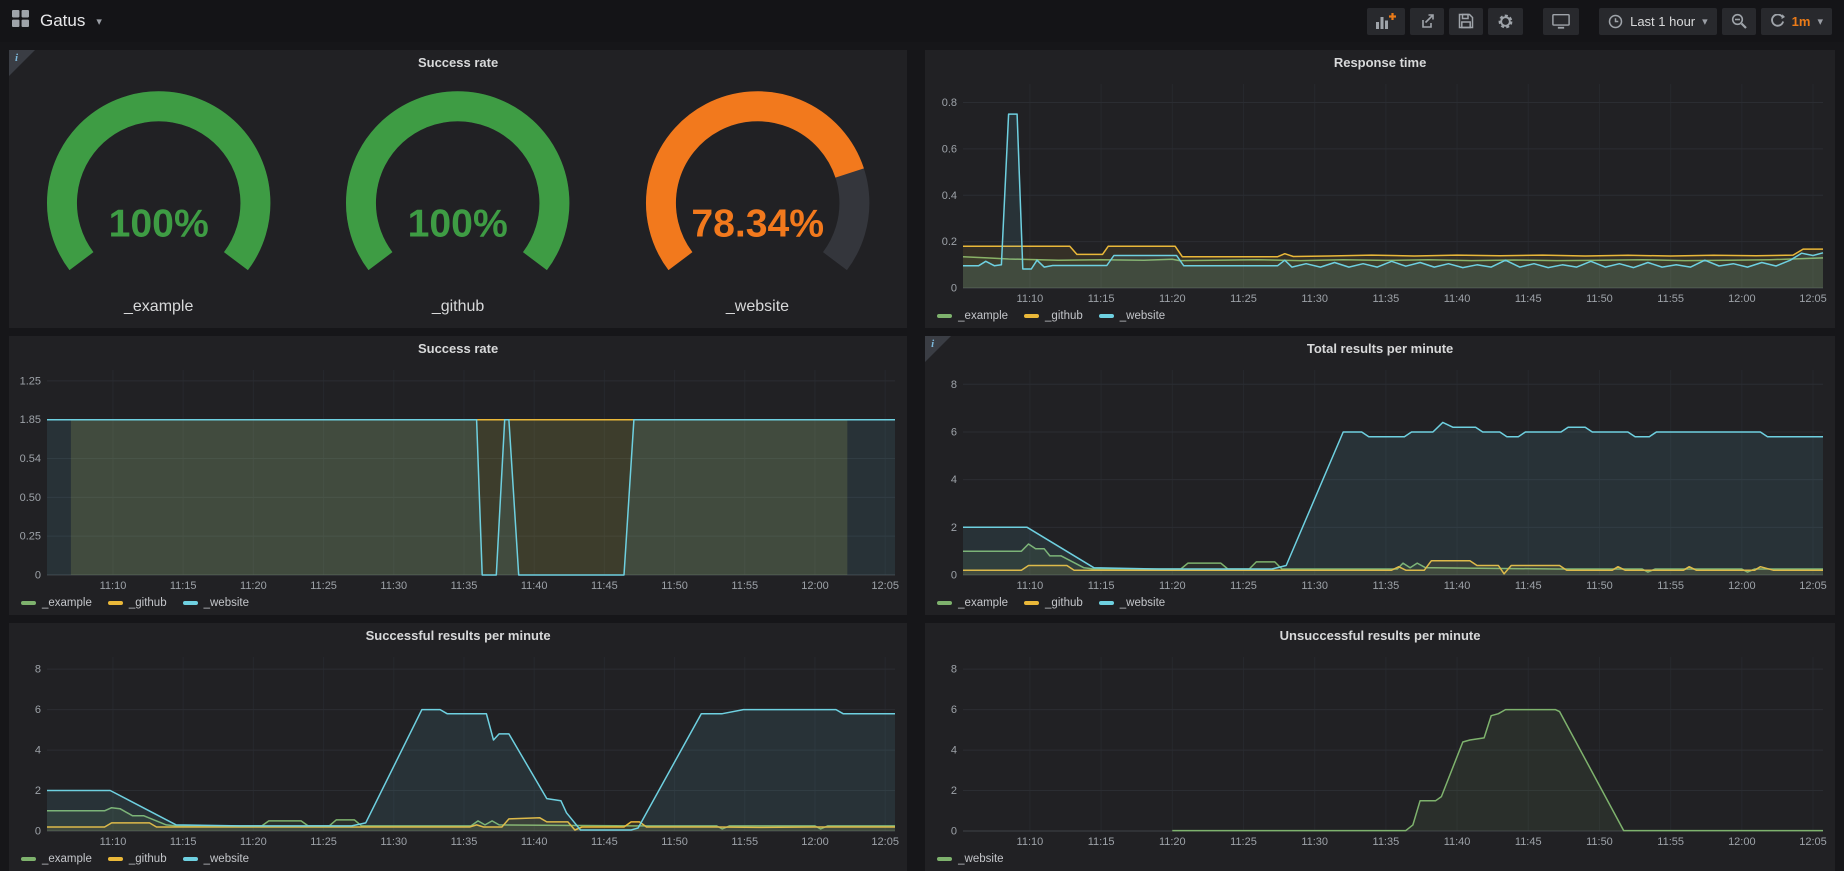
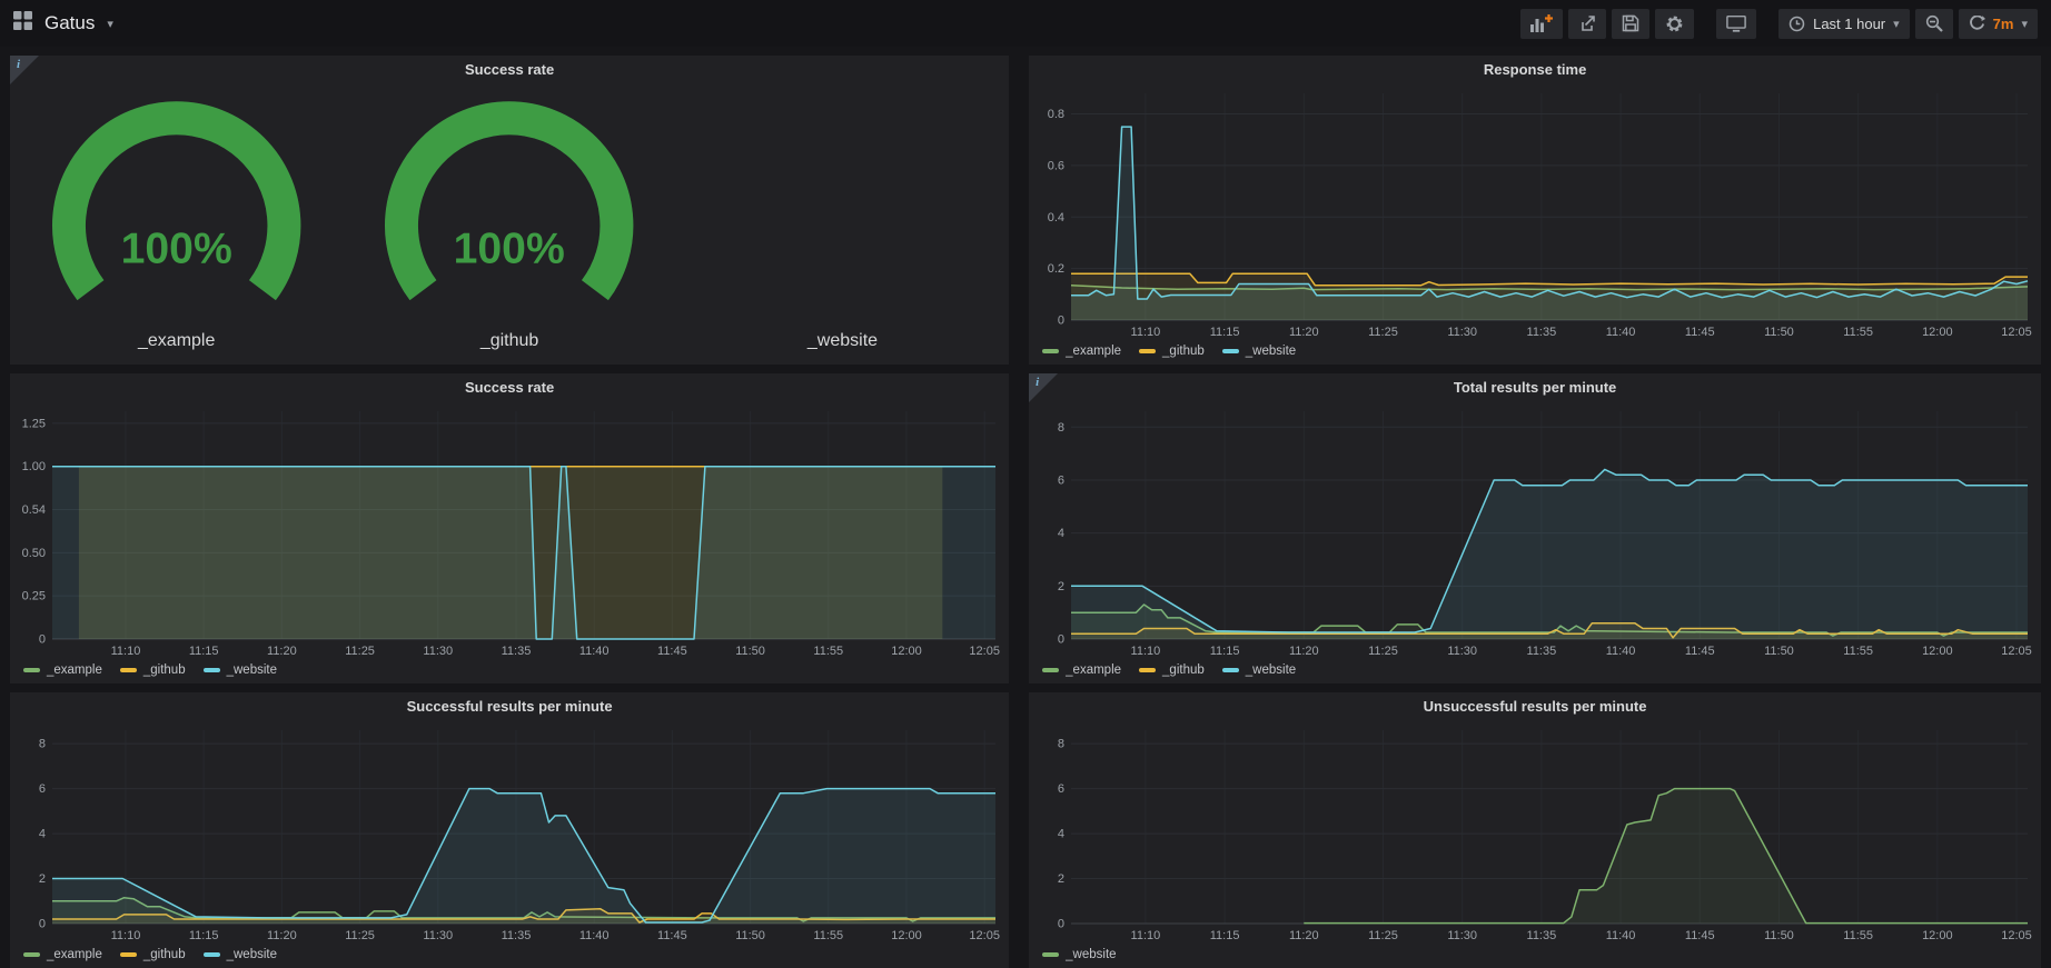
  Gatus
  ▾
  Last 1 hour
  ▾
- 1m
+ 7m
  ▾
  i
  Success rate
  100%
  _example
  100%
  _github
- 78.34%
  _website
  Response time
  11:10
  11:15
  11:20
  11:25
  11:30
  11:35
  11:40
  11:45
  11:50
  11:55
  12:00
  12:05
  0
  0.2
  0.4
  0.6
  0.8
  _example
  _github
  _website
  Success rate
  11:10
  11:15
  11:20
  11:25
  11:30
  11:35
  11:40
  11:45
  11:50
  11:55
  12:00
  12:05
  0
  0.25
  0.50
  0.54
- 1.85
+ 1.00
  1.25
  _example
  _github
  _website
  i
  Total results per minute
  11:10
  11:15
  11:20
  11:25
  11:30
  11:35
  11:40
  11:45
  11:50
  11:55
  12:00
  12:05
  0
  2
  4
  6
  8
  _example
  _github
  _website
  Successful results per minute
  11:10
  11:15
  11:20
  11:25
  11:30
  11:35
  11:40
  11:45
  11:50
  11:55
  12:00
  12:05
  0
  2
  4
  6
  8
  _example
  _github
  _website
  Unsuccessful results per minute
  11:10
  11:15
  11:20
  11:25
  11:30
  11:35
  11:40
  11:45
  11:50
  11:55
  12:00
  12:05
  0
  2
  4
  6
  8
  _website
